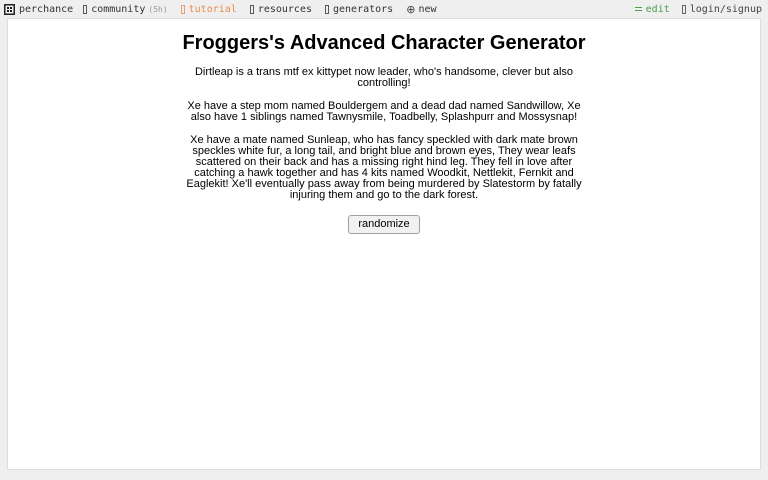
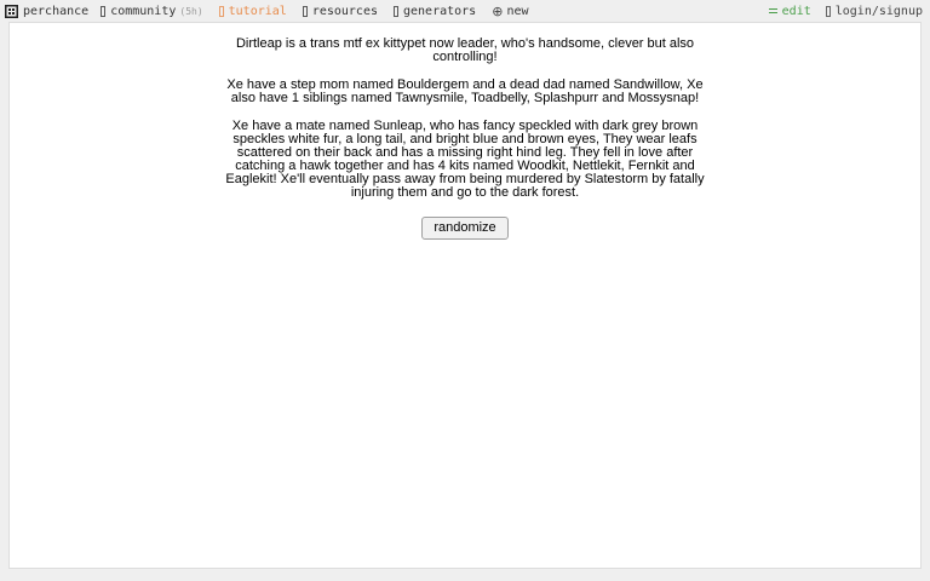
  perchance
  community
  (5h)
  tutorial
  resources
  generators
  ⊕
  new
  edit
  login/signup
- Froggers's Advanced Character Generator
  Dirtleap is a trans mtf ex kittypet now leader, who's handsome, clever but also controlling!
  Xe have a step mom named Bouldergem and a dead dad named Sandwillow, Xe also have 1 siblings named Tawnysmile, Toadbelly, Splashpurr and Mossysnap!
- Xe have a mate named Sunleap, who has fancy speckled with dark mate brown speckles white fur, a long tail, and bright blue and brown eyes, They wear leafs scattered on their back and has a missing right hind leg. They fell in love after catching a hawk together and has 4 kits named Woodkit, Nettlekit, Fernkit and Eaglekit! Xe'll eventually pass away from being murdered by Slatestorm by fatally injuring them and go to the dark forest.
+ Xe have a mate named Sunleap, who has fancy speckled with dark grey brown speckles white fur, a long tail, and bright blue and brown eyes, They wear leafs scattered on their back and has a missing right hind leg. They fell in love after catching a hawk together and has 4 kits named Woodkit, Nettlekit, Fernkit and Eaglekit! Xe'll eventually pass away from being murdered by Slatestorm by fatally injuring them and go to the dark forest.
  randomize
